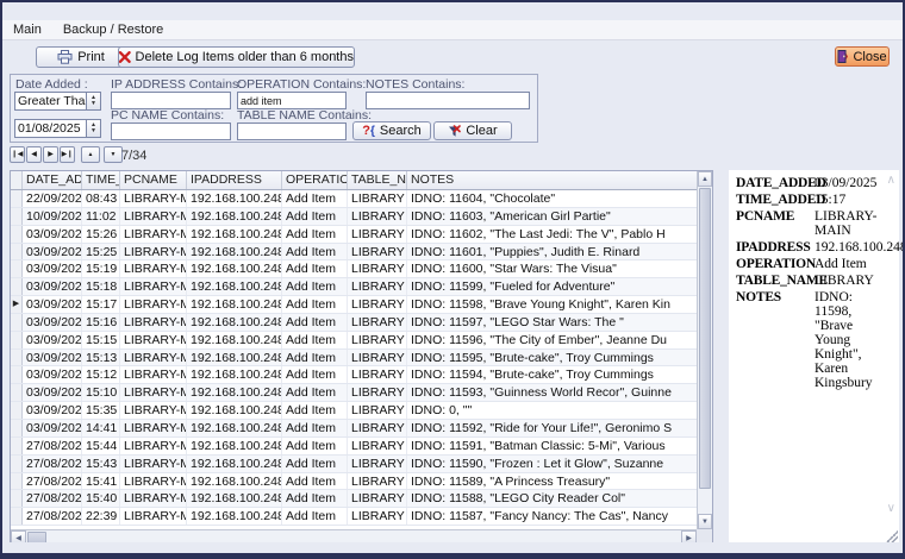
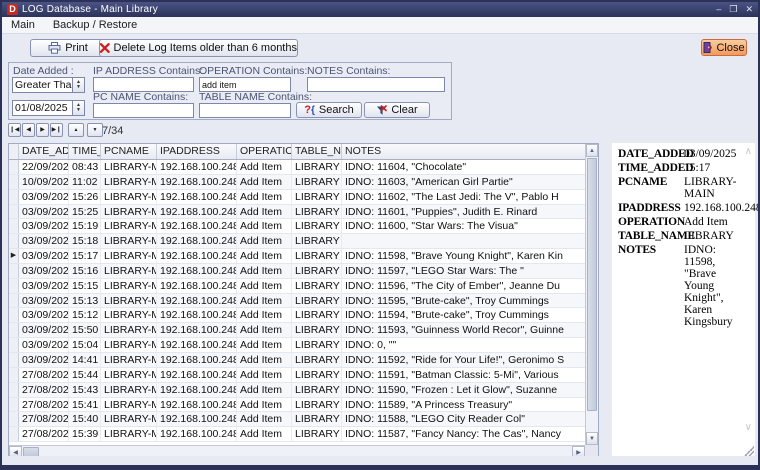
+ D
+ LOG Database - Main Library
+ –
+ ❒
+ ✕
  Main
  Backup / Restore
  Print
  Delete Log Items older than 6 months
  Close
  Date Added :
  Greater Tha
  01/08/2025
  IP ADDRESS Contains:
  PC NAME Contains:
  OPERATION Contains:
  add item
  TABLE NAME Contains:
  NOTES Contains:
  ?{
  Search
  Clear
  7/34
  DATE_AD
  PCNAME
  IPADDRESS
  OPERATIO
  TABLE_N
  NOTES
  22/09/202
  08:43
  LIBRARY-M
  192.168.100.248
  Add Item
  LIBRARY
  IDNO: 11604, "Chocolate"
  10/09/202
  11:02
  LIBRARY-M
  192.168.100.248
  Add Item
  LIBRARY
  IDNO: 11603, "American Girl Partie"
  03/09/202
  15:26
  LIBRARY-M
  192.168.100.248
  Add Item
  LIBRARY
  IDNO: 11602, "The Last Jedi: The V", Pablo H
  03/09/202
  15:25
  LIBRARY-M
  192.168.100.248
  Add Item
  LIBRARY
  IDNO: 11601, "Puppies", Judith E. Rinard
  03/09/202
  15:19
  LIBRARY-M
  192.168.100.248
  Add Item
  LIBRARY
  IDNO: 11600, "Star Wars: The Visua"
  03/09/202
  15:18
  LIBRARY-M
  192.168.100.248
  Add Item
  LIBRARY
- IDNO: 11599, "Fueled for Adventure"
  03/09/202
  15:17
  LIBRARY-M
  192.168.100.248
  Add Item
  LIBRARY
  IDNO: 11598, "Brave Young Knight", Karen Kin
  03/09/202
  15:16
  LIBRARY-M
  192.168.100.248
  Add Item
  LIBRARY
  IDNO: 11597, "LEGO Star Wars: The "
  03/09/202
  15:15
  LIBRARY-M
  192.168.100.248
  Add Item
  LIBRARY
  IDNO: 11596, "The City of Ember", Jeanne Du
  03/09/202
  15:13
  LIBRARY-M
  192.168.100.248
  Add Item
  LIBRARY
  IDNO: 11595, "Brute-cake", Troy Cummings
  03/09/202
  15:12
  LIBRARY-M
  192.168.100.248
  Add Item
  LIBRARY
  IDNO: 11594, "Brute-cake", Troy Cummings
  03/09/202
- 15:10
+ 15:50
  LIBRARY-M
  192.168.100.248
  Add Item
  LIBRARY
  IDNO: 11593, "Guinness World Recor", Guinne
  03/09/202
- 15:35
+ 15:04
  LIBRARY-M
  192.168.100.248
  Add Item
  LIBRARY
  IDNO: 0, ""
  03/09/202
  14:41
  LIBRARY-M
  192.168.100.248
  Add Item
  LIBRARY
  IDNO: 11592, "Ride for Your Life!", Geronimo S
  27/08/202
  15:44
  LIBRARY-M
  192.168.100.248
  Add Item
  LIBRARY
  IDNO: 11591, "Batman Classic: 5-Mi", Various
  27/08/202
  15:43
  LIBRARY-M
  192.168.100.248
  Add Item
  LIBRARY
  IDNO: 11590, "Frozen : Let it Glow", Suzanne
  27/08/202
  15:41
  LIBRARY-M
  192.168.100.248
  Add Item
  LIBRARY
  IDNO: 11589, "A Princess Treasury"
  27/08/202
  15:40
  LIBRARY-M
  192.168.100.248
  Add Item
  LIBRARY
  IDNO: 11588, "LEGO City Reader Col"
  27/08/202
- 22:39
+ 15:39
  LIBRARY-M
  192.168.100.248
  Add Item
  LIBRARY
  IDNO: 11587, "Fancy Nancy: The Cas", Nancy
  ∧
  ∨
  DATE_ADDE
  03/09/2025
  TIME_ADDE
  15:17
  PCNAME
  LIBRARY-MAIN
  IPADDRESS
  192.168.100.24
  OPERATION
  Add Item
  TABLE_NAM
  LIBRARY
  NOTES
  IDNO: 11598, "Brave Young Knight", Karen Kingsbury
